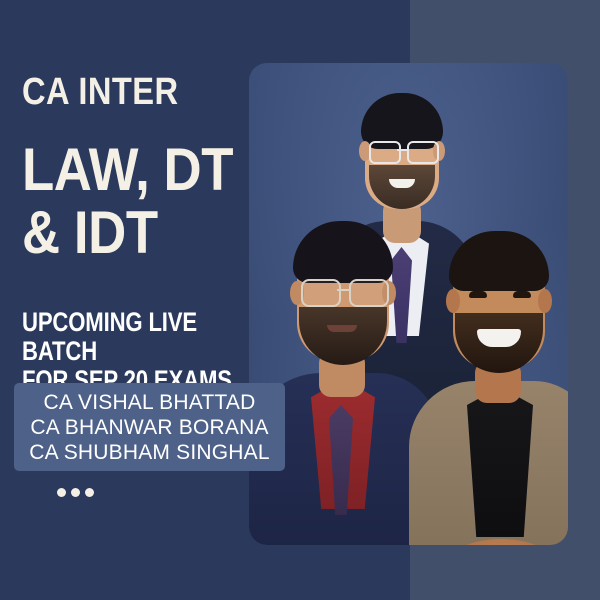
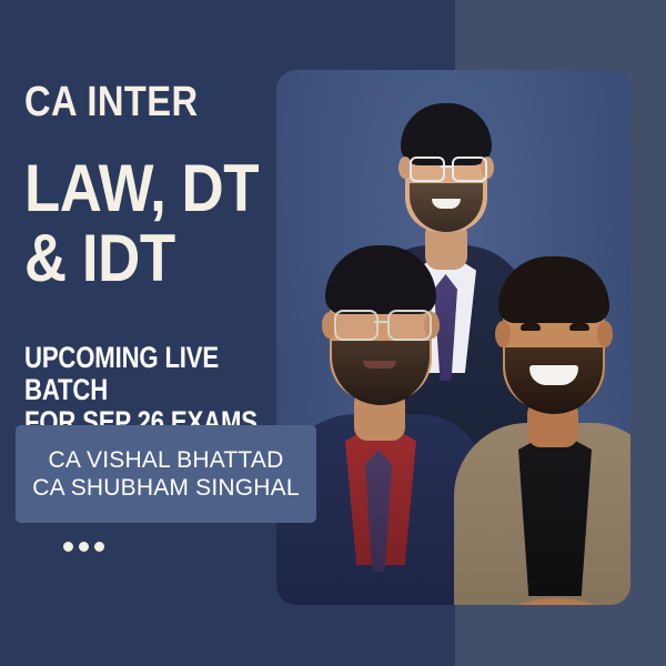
  CA INTER
  LAW, DT & IDT
  UPCOMING LIVE BATCH
- FOR SEP 20 EXAMS
+ FOR SEP 26 EXAMS
  CA VISHAL BHATTAD
- CA BHANWAR BORANA
  CA SHUBHAM SINGHAL
